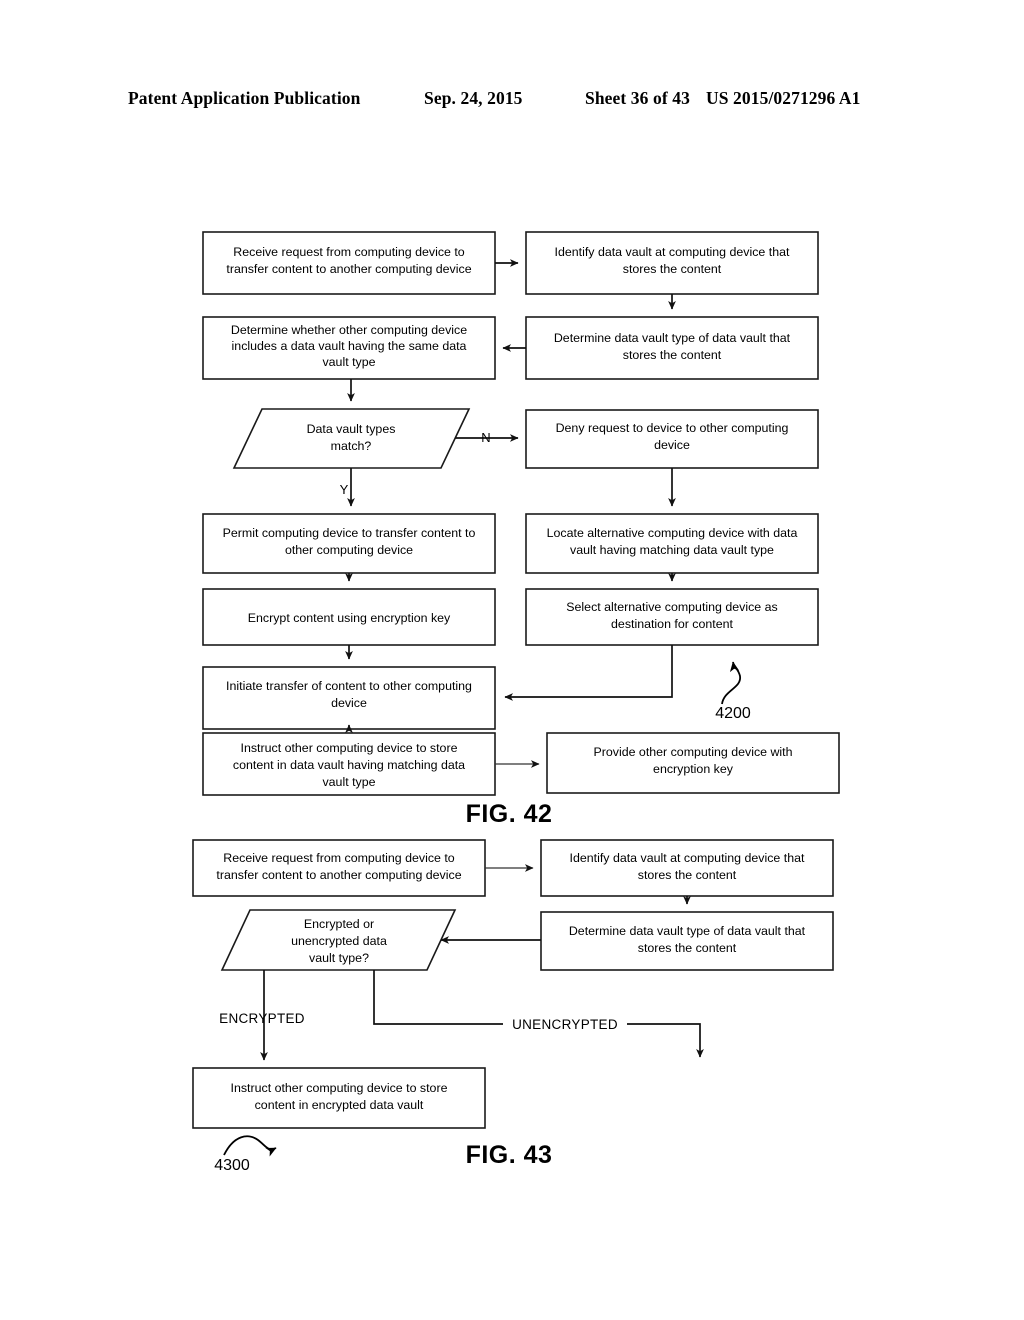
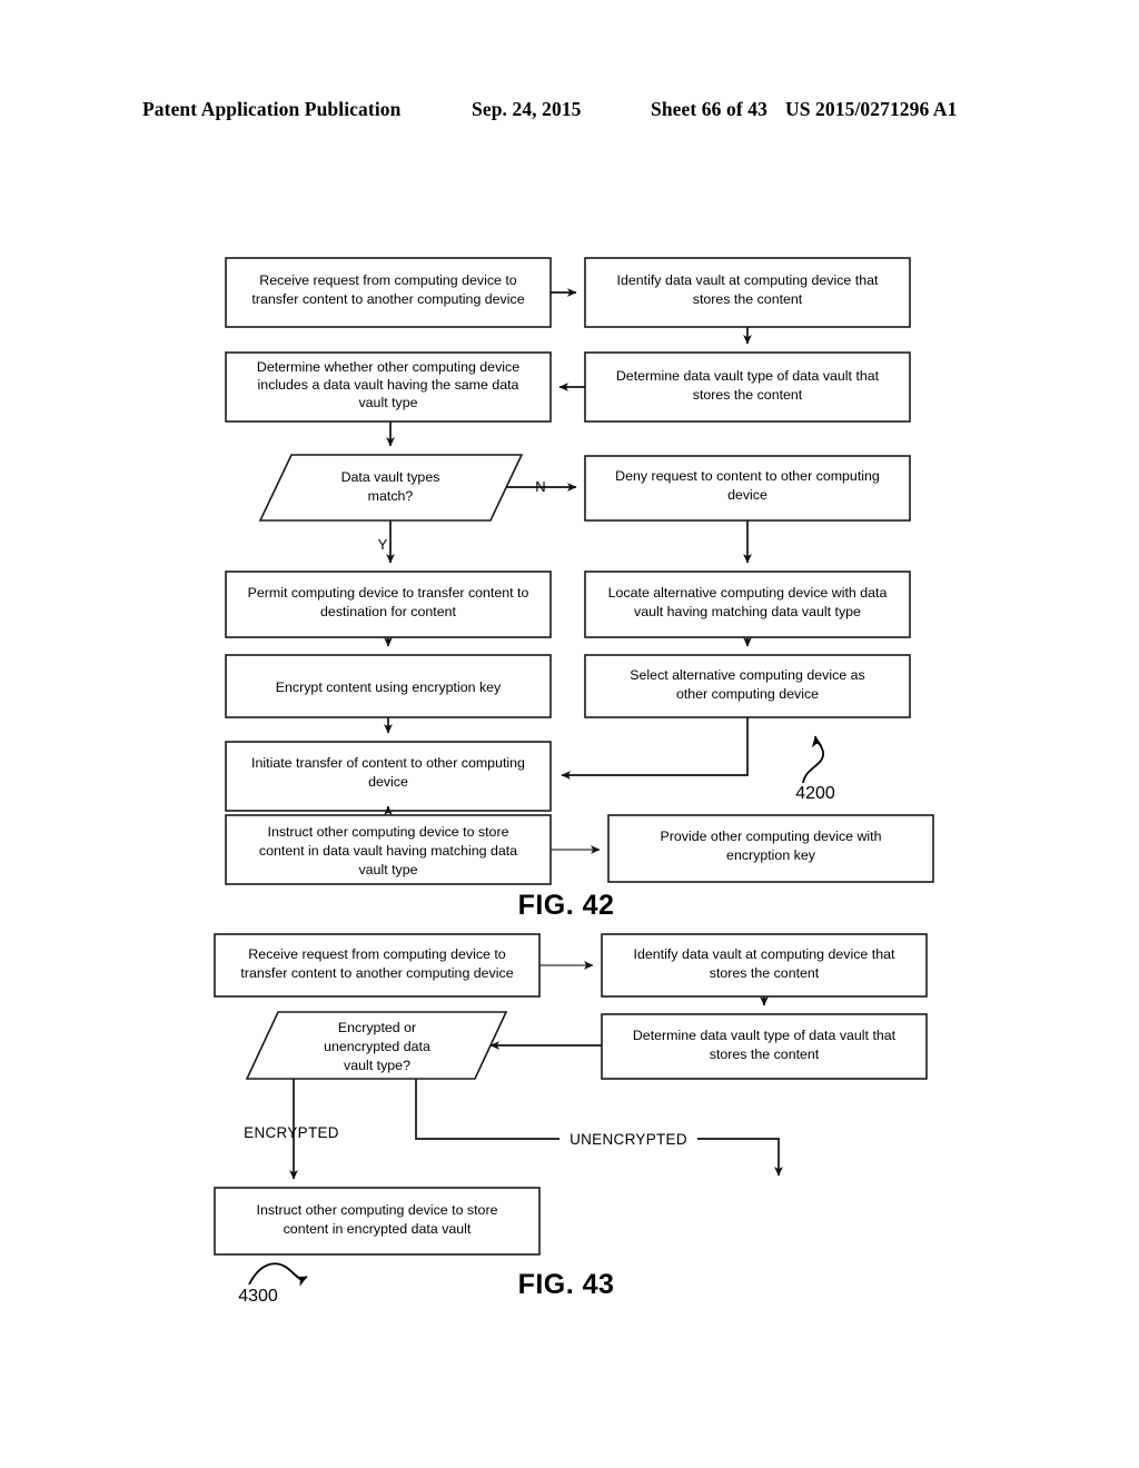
  Patent Application Publication
  Sep. 24, 2015
- Sheet 36 of 43
+ Sheet 66 of 43
  US 2015/0271296 A1
  Receive request from computing device to
  transfer content to another computing device
  Identify data vault at computing device that
  stores the content
  Determine whether other computing device
  includes a data vault having the same data
  vault type
  Determine data vault type of data vault that
  stores the content
  Data vault types
  match?
- Deny request to device to other computing
+ Deny request to content to other computing
  device
  Permit computing device to transfer content to
- other computing device
+ destination for content
  Locate alternative computing device with data
  vault having matching data vault type
  Encrypt content using encryption key
  Select alternative computing device as
- destination for content
+ other computing device
  Initiate transfer of content to other computing
  device
  Instruct other computing device to store
  content in data vault having matching data
  vault type
  Provide other computing device with
  encryption key
  N
  Y
  4200
  FIG. 42
  Receive request from computing device to
  transfer content to another computing device
  Identify data vault at computing device that
  stores the content
  Encrypted or
  unencrypted data
  vault type?
  Determine data vault type of data vault that
  stores the content
  Instruct other computing device to store
  content in encrypted data vault
  ENCRYPTED
  UNENCRYPTED
  4300
  FIG. 43
